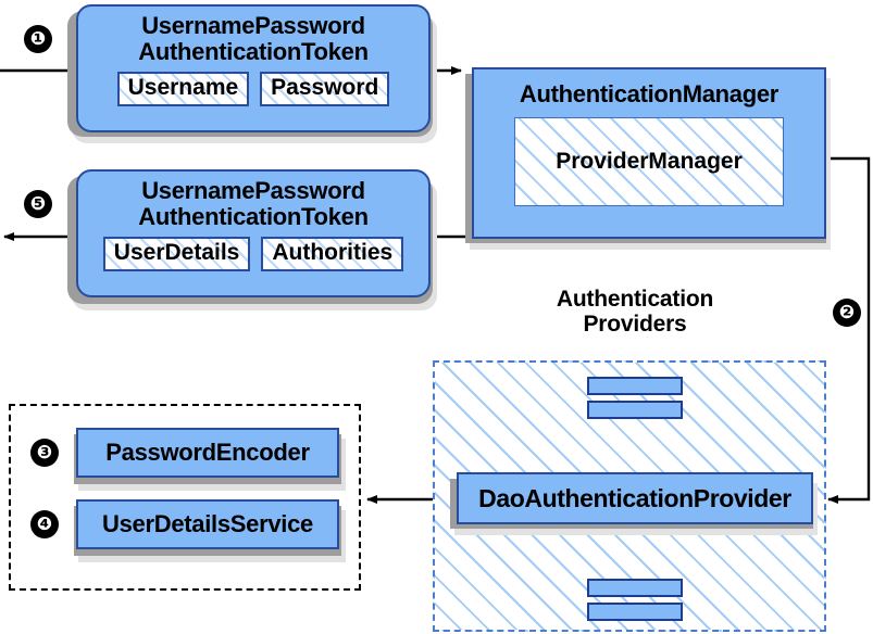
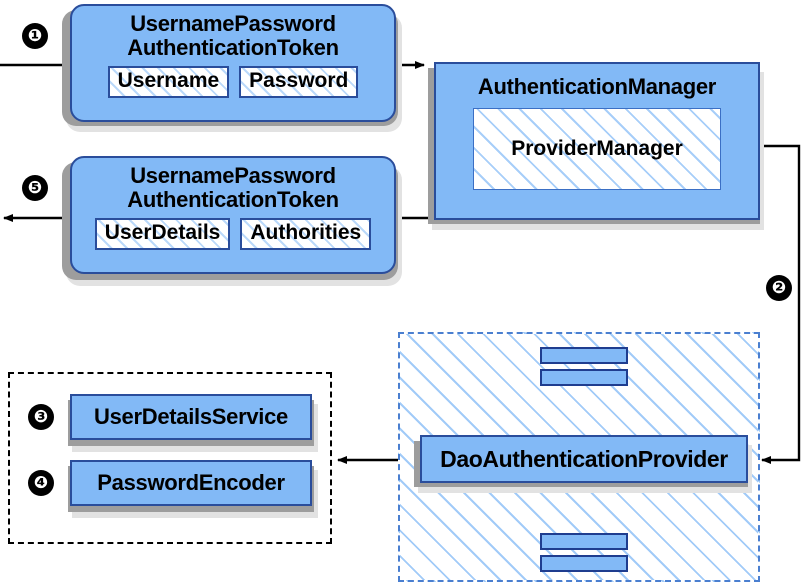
  UsernamePassword
  AuthenticationToken
  Username
  Password
  ❶
  UsernamePassword
  AuthenticationToken
  UserDetails
  Authorities
  ❺
  AuthenticationManager
  ProviderManager
- Authentication
- Providers
  ❷
  DaoAuthenticationProvider
- PasswordEncoder
+ UserDetailsService
  ❸
- UserDetailsService
+ PasswordEncoder
  ❹
